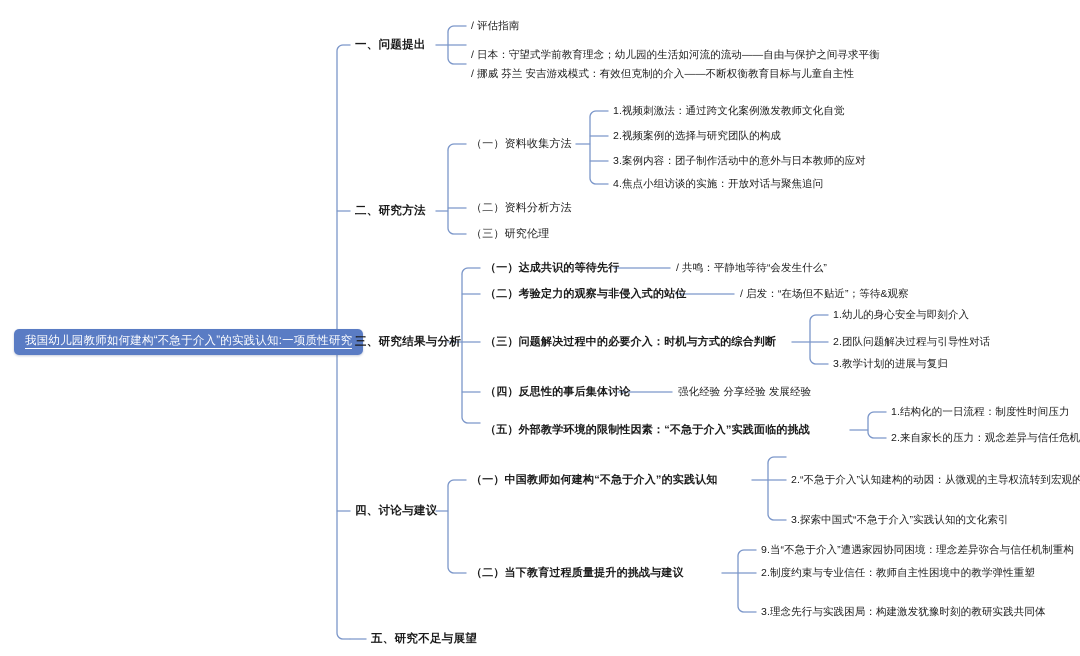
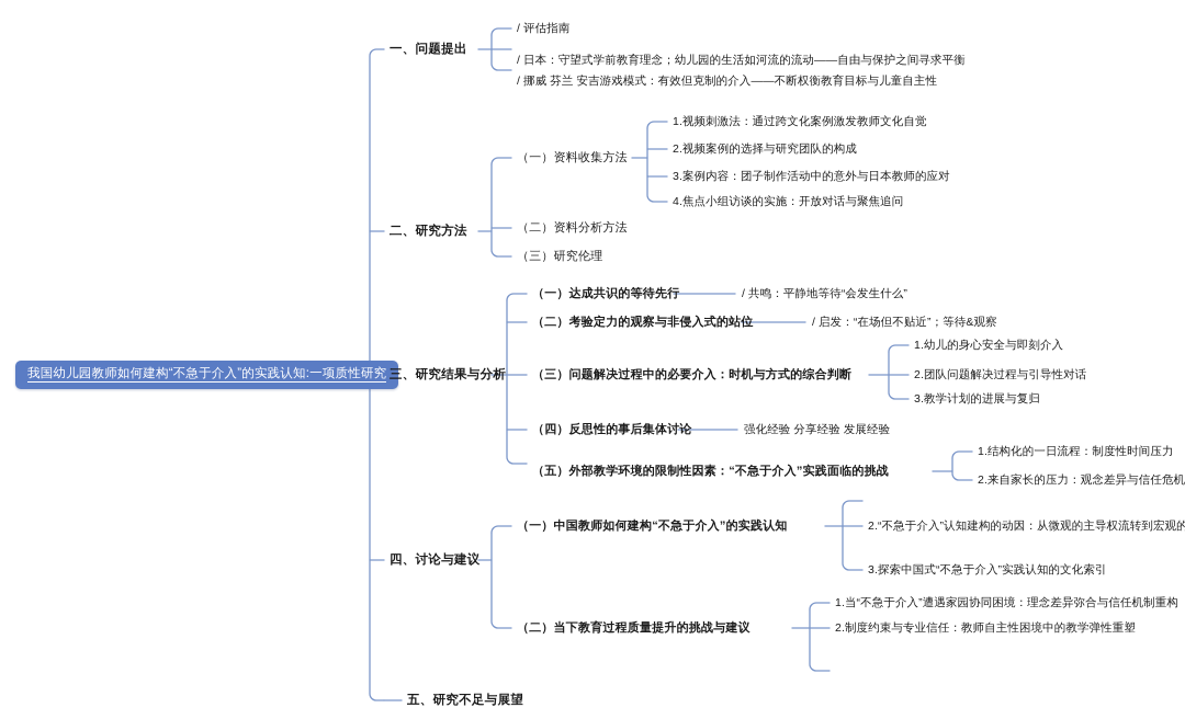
  我国幼儿园教师如何建构“不急于介入”的实践认知:一项质性研究
  一、问题提出
  / 评估指南
  / 日本：守望式学前教育理念；幼儿园的生活如河流的流动——自由与保护之间寻求平衡
  / 挪威 芬兰 安吉游戏模式：有效但克制的介入——不断权衡教育目标与儿童自主性
  二、研究方法
  （一）资料收集方法
  （二）资料分析方法
  （三）研究伦理
  1.视频刺激法：通过跨文化案例激发教师文化自觉
  2.视频案例的选择与研究团队的构成
  3.案例内容：团子制作活动中的意外与日本教师的应对
  4.焦点小组访谈的实施：开放对话与聚焦追问
  三、研究结果与分析
  （一）达成共识的等待先行
  / 共鸣：平静地等待“会发生什么”
  （二）考验定力的观察与非侵入式的站位
  / 启发：“在场但不贴近”；等待&观察
  （三）问题解决过程中的必要介入：时机与方式的综合判断
  1.幼儿的身心安全与即刻介入
  2.团队问题解决过程与引导性对话
  3.教学计划的进展与复归
  （四）反思性的事后集体讨论
  强化经验 分享经验 发展经验
  （五）外部教学环境的限制性因素：“不急于介入”实践面临的挑战
  1.结构化的一日流程：制度性时间压力
  2.来自家长的压力：观念差异与信任危机
  四、讨论与建议
  （一）中国教师如何建构“不急于介入”的实践认知
  2.“不急于介入”认知建构的动因：从微观的主导权流转到宏观的
  3.探索中国式“不急于介入”实践认知的文化索引
  （二）当下教育过程质量提升的挑战与建议
- 9.当“不急于介入”遭遇家园协同困境：理念差异弥合与信任机制重构
+ 1.当“不急于介入”遭遇家园协同困境：理念差异弥合与信任机制重构
  2.制度约束与专业信任：教师自主性困境中的教学弹性重塑
- 3.理念先行与实践困局：构建激发犹豫时刻的教研实践共同体
  五、研究不足与展望
